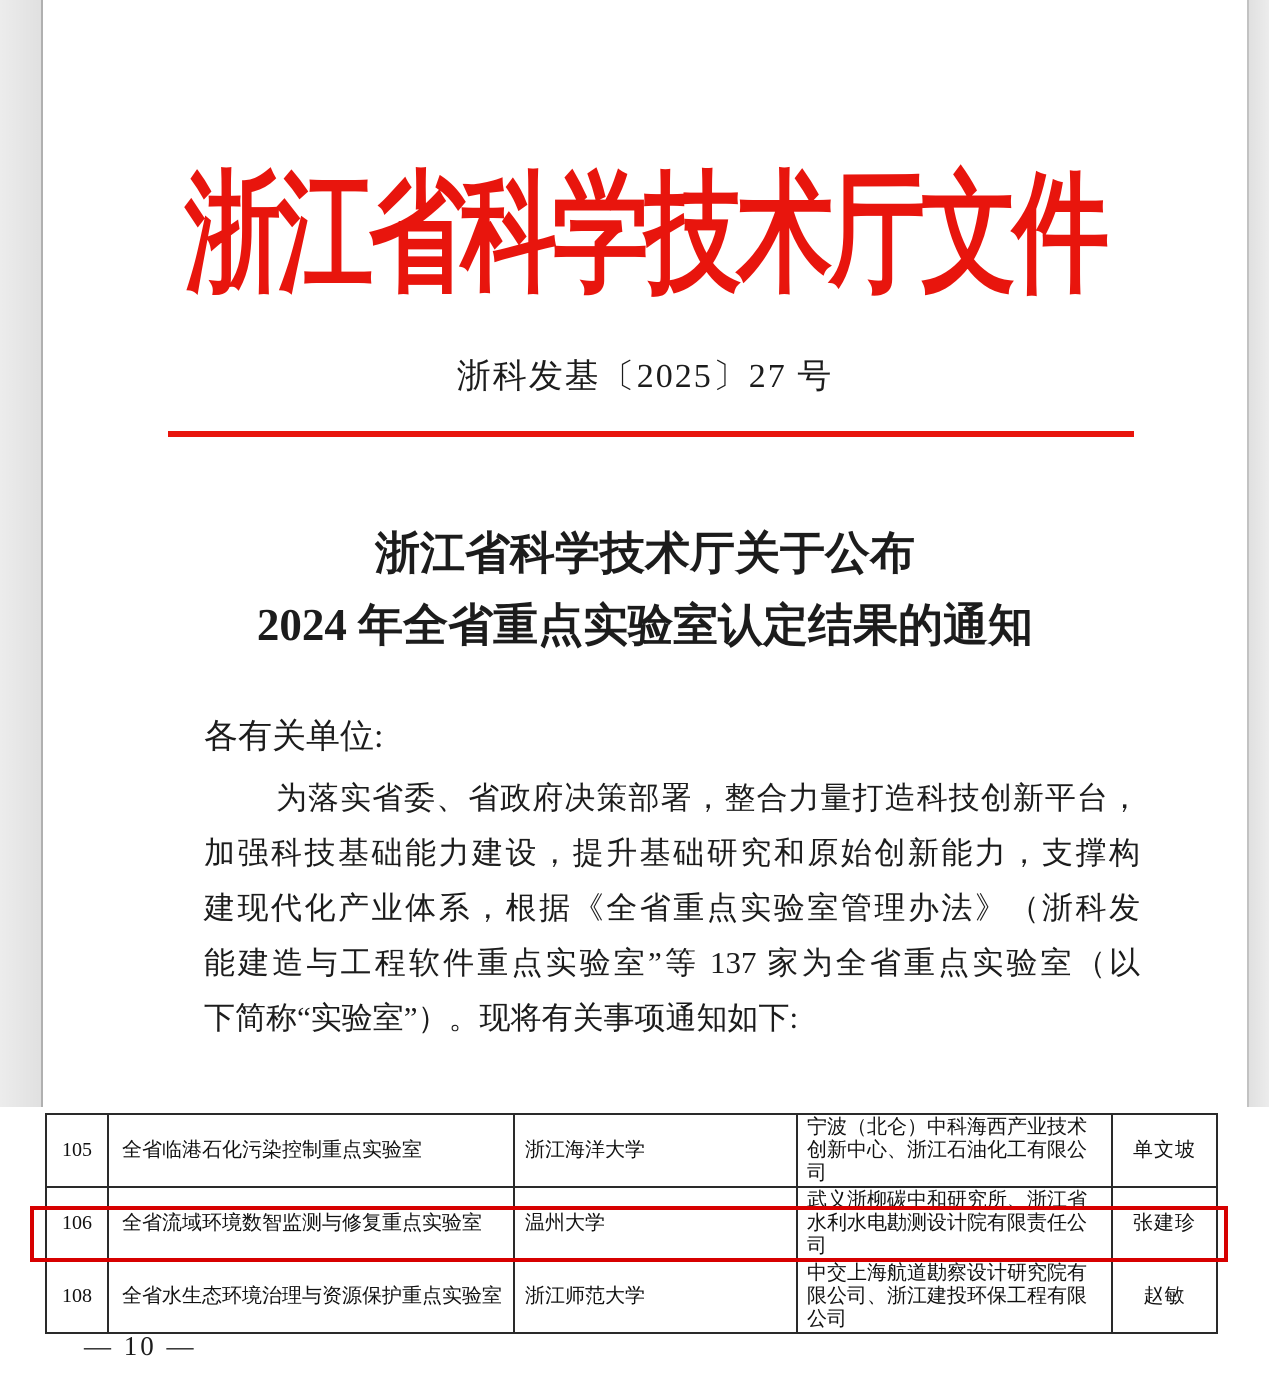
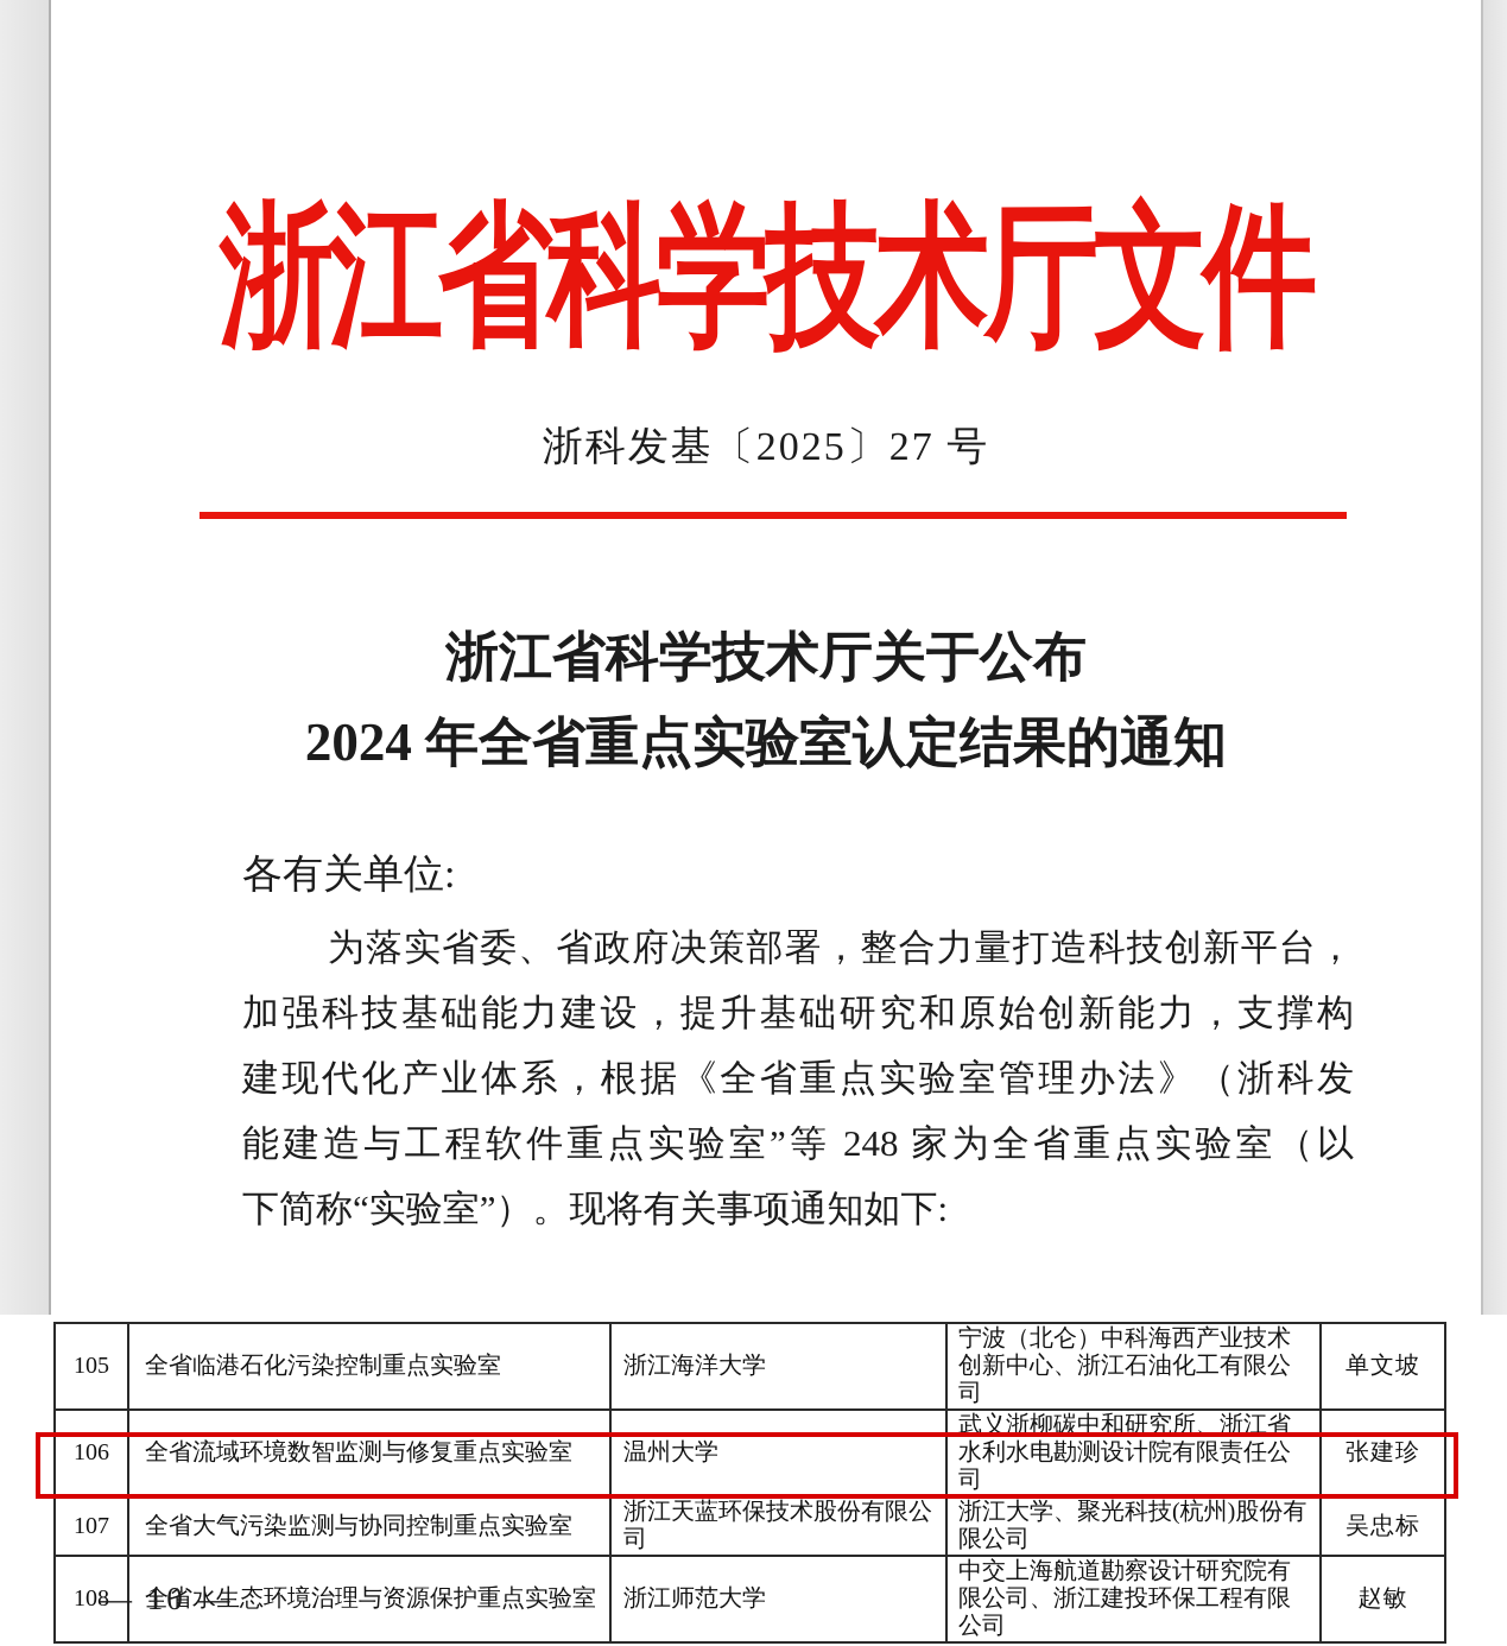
  浙江省科学技术厅文件
  浙科发基〔2025〕27 号
  浙江省科学技术厅关于公布
  2024 年全省重点实验室认定结果的通知
  各有关单位:
  为落实省委、省政府决策部署，整合力量打造科技创新平台，
  加强科技基础能力建设，提升基础研究和原始创新能力，支撑构
  建现代化产业体系，根据《全省重点实验室管理办法》（浙科发
- 能建造与工程软件重点实验室”等 137 家为全省重点实验室（以
+ 能建造与工程软件重点实验室”等 248 家为全省重点实验室（以
  下简称“实验室”）。现将有关事项通知如下:
  105	全省临港石化污染控制重点实验室	浙江海洋大学	宁波（北仑）中科海西产业技术创新中心、浙江石油化工有限公司	单文坡
  106	全省流域环境数智监测与修复重点实验室	温州大学	武义浙柳碳中和研究所、浙江省水利水电勘测设计院有限责任公司	张建珍
+ 107	全省大气污染监测与协同控制重点实验室	浙江天蓝环保技术股份有限公司	浙江大学、聚光科技(杭州)股份有限公司	吴忠标
  108	全省水生态环境治理与资源保护重点实验室	浙江师范大学	中交上海航道勘察设计研究院有限公司、浙江建投环保工程有限公司	赵敏
  — 10 —
